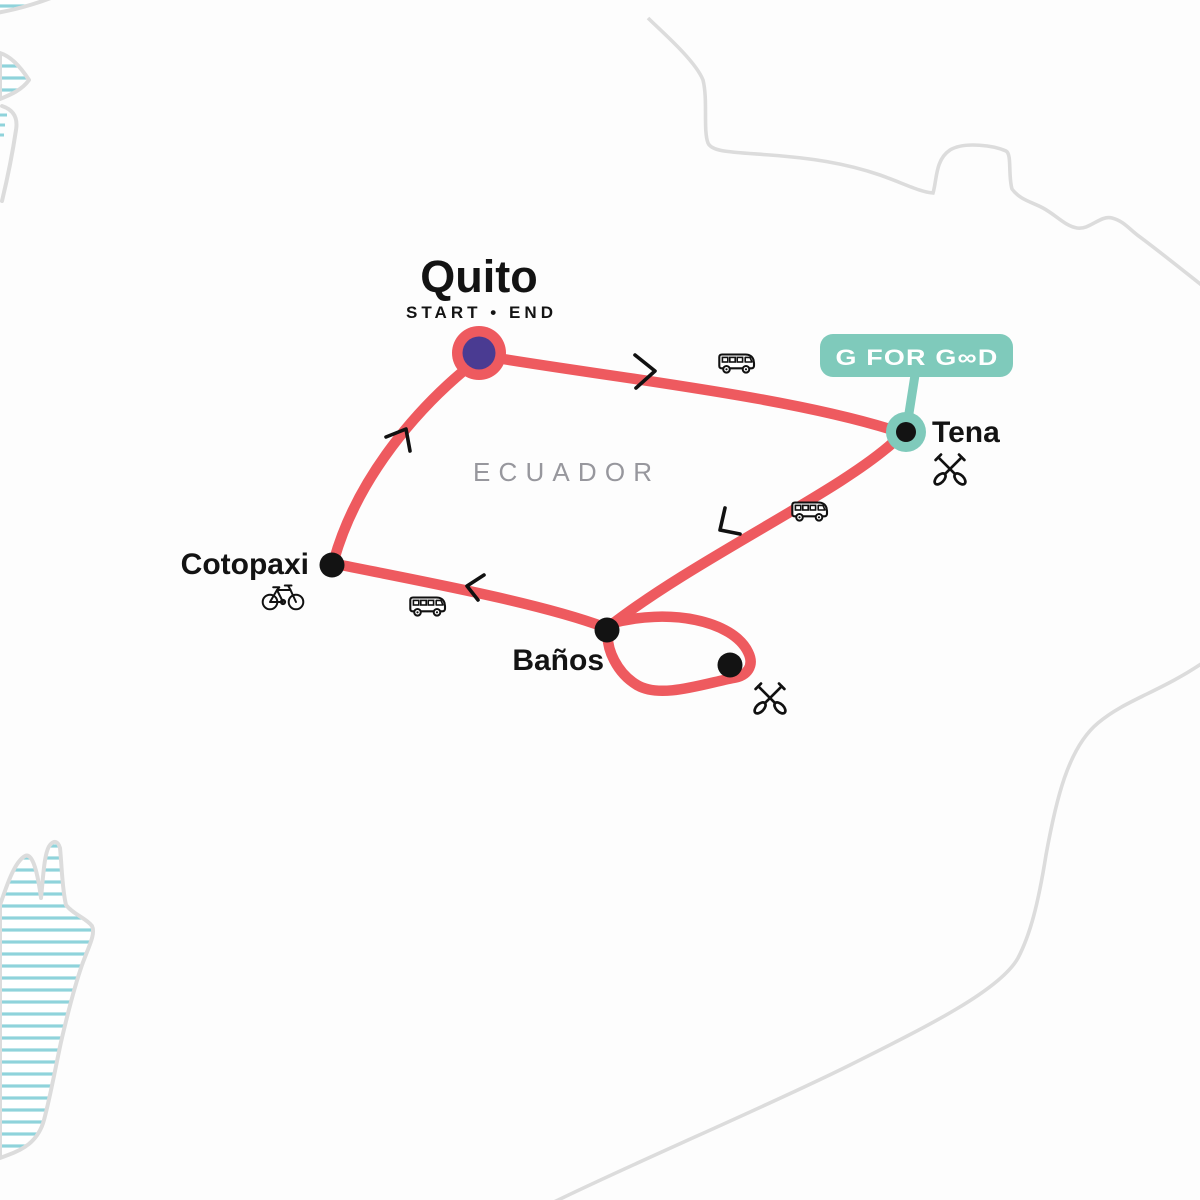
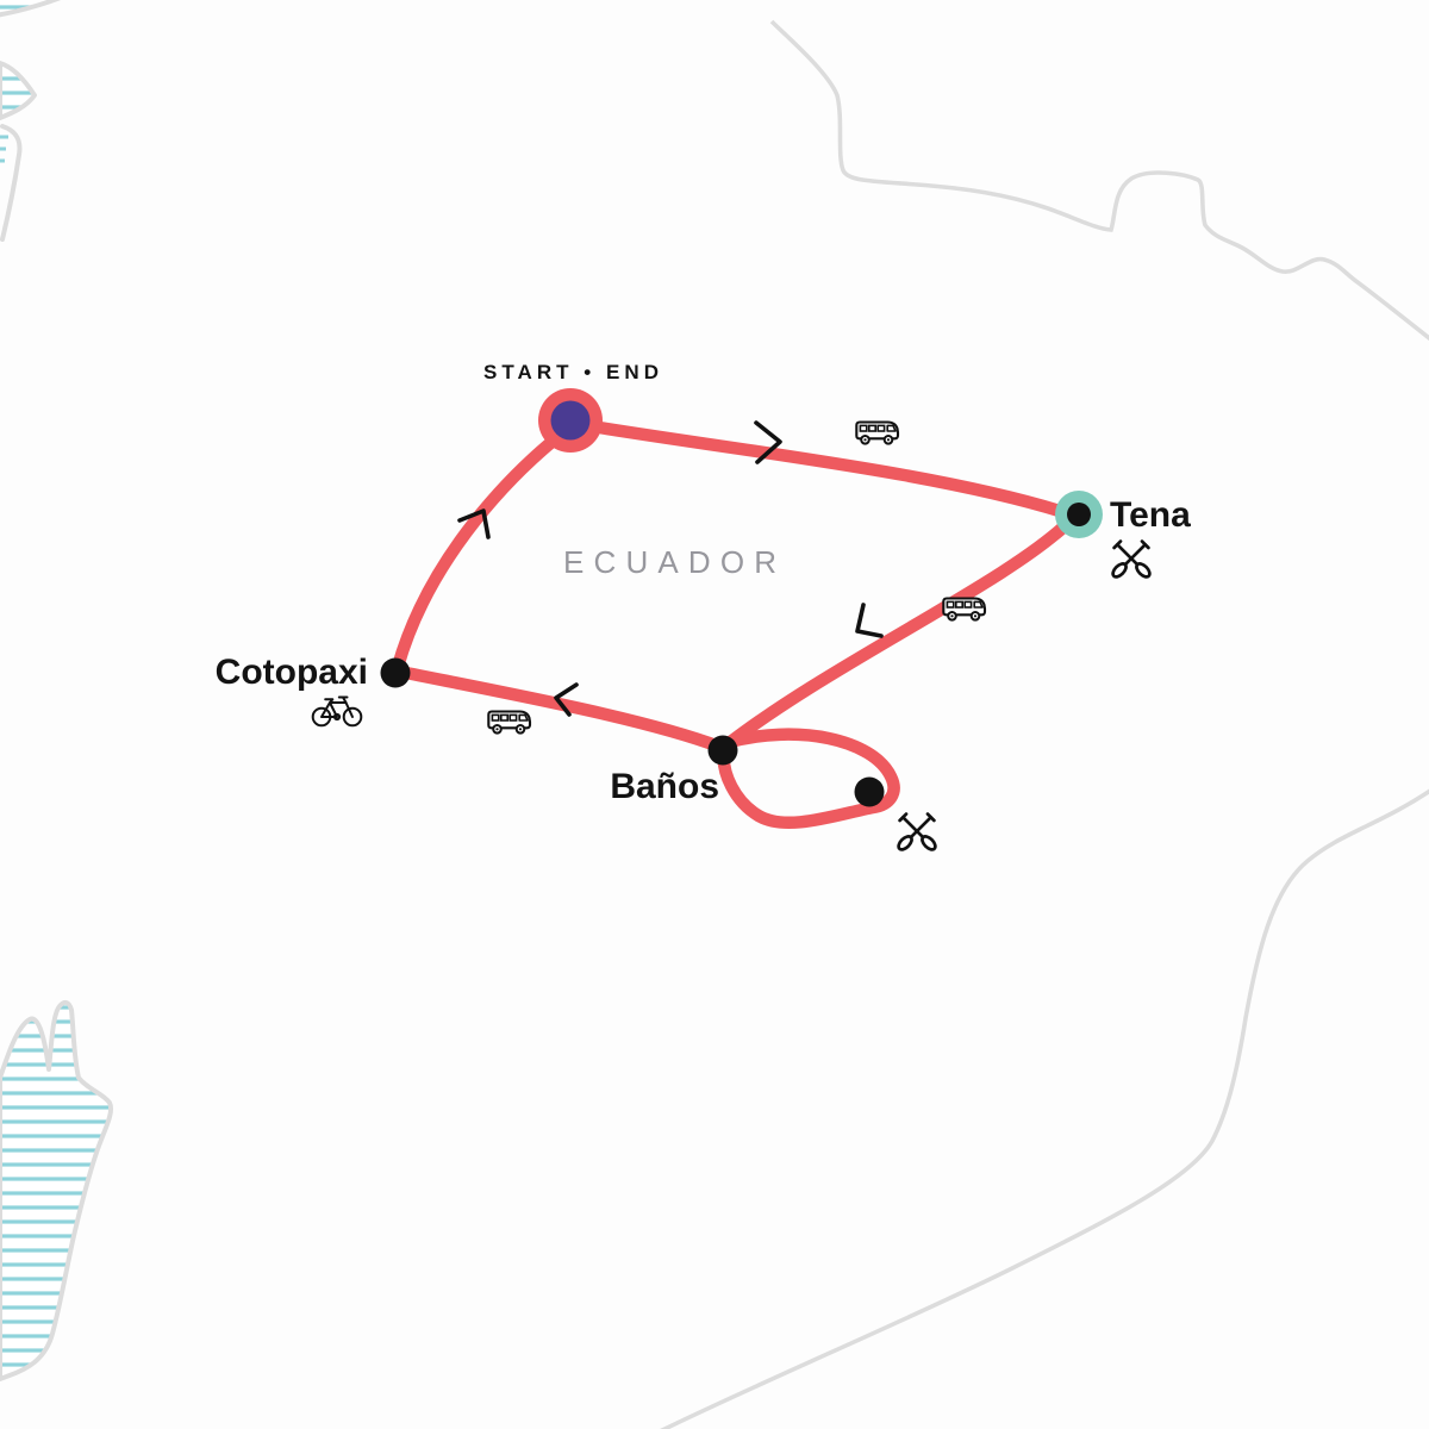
  ECUADOR
- G FOR G∞D
- Quito
  START • END
  Tena
  Baños
  Cotopaxi
